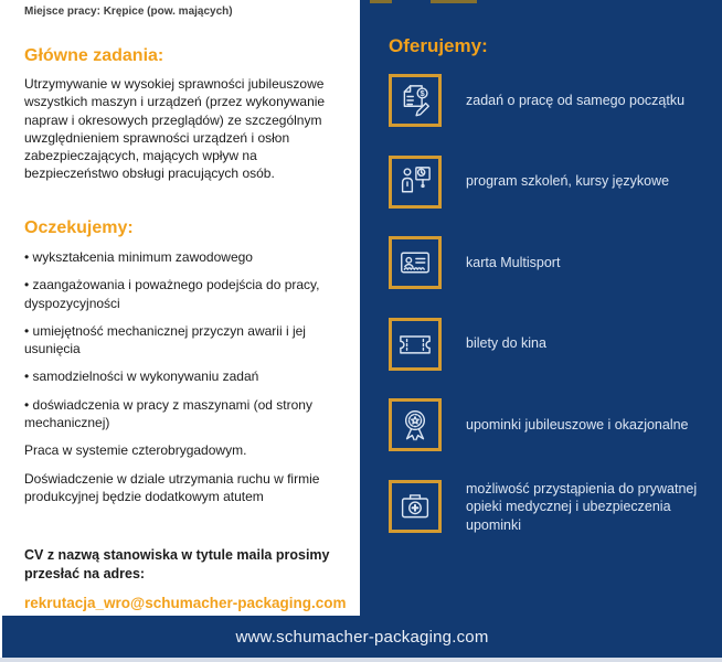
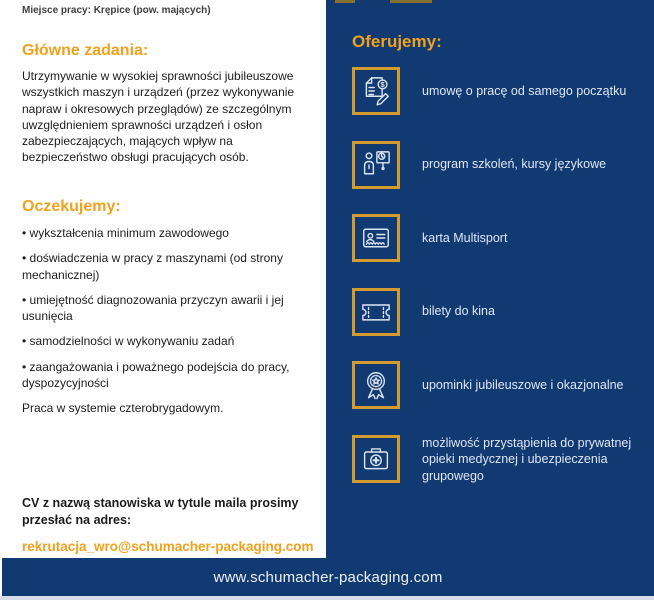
  Miejsce pracy: Krępice (pow. mających)
  Główne zadania:
  Utrzymywanie w wysokiej sprawności jubileuszowe wszystkich maszyn i urządzeń (przez wykonywanie napraw i okresowych przeglądów) ze szczególnym uwzględnieniem sprawności urządzeń i osłon zabezpieczających, mających wpływ na bezpieczeństwo obsługi pracujących osób.
  Oczekujemy:
  wykształcenia minimum zawodowego
- zaangażowania i poważnego podejścia do pracy, dyspozycyjności
+ doświadczenia w pracy z maszynami (od strony mechanicznej)
- umiejętność mechanicznej przyczyn awarii i jej usunięcia
+ umiejętność diagnozowania przyczyn awarii i jej usunięcia
  samodzielności w wykonywaniu zadań
- doświadczenia w pracy z maszynami (od strony mechanicznej)
+ zaangażowania i poważnego podejścia do pracy, dyspozycyjności
  Praca w systemie czterobrygadowym.
- Doświadczenie w dziale utrzymania ruchu w firmie produkcyjnej będzie dodatkowym atutem
  CV z nazwą stanowiska w tytule maila prosimy
  przesłać na adres:
  rekrutacja_wro@schumacher-packaging.com
  Oferujemy:
  $
- zadań o pracę od samego początku
+ umowę o pracę od samego początku
  program szkoleń, kursy językowe
  karta Multisport
  bilety do kina
  upominki jubileuszowe i okazjonalne
- możliwość przystąpienia do prywatnej opieki medycznej i ubezpieczenia upominki
+ możliwość przystąpienia do prywatnej opieki medycznej i ubezpieczenia grupowego
  www.schumacher-packaging.com
